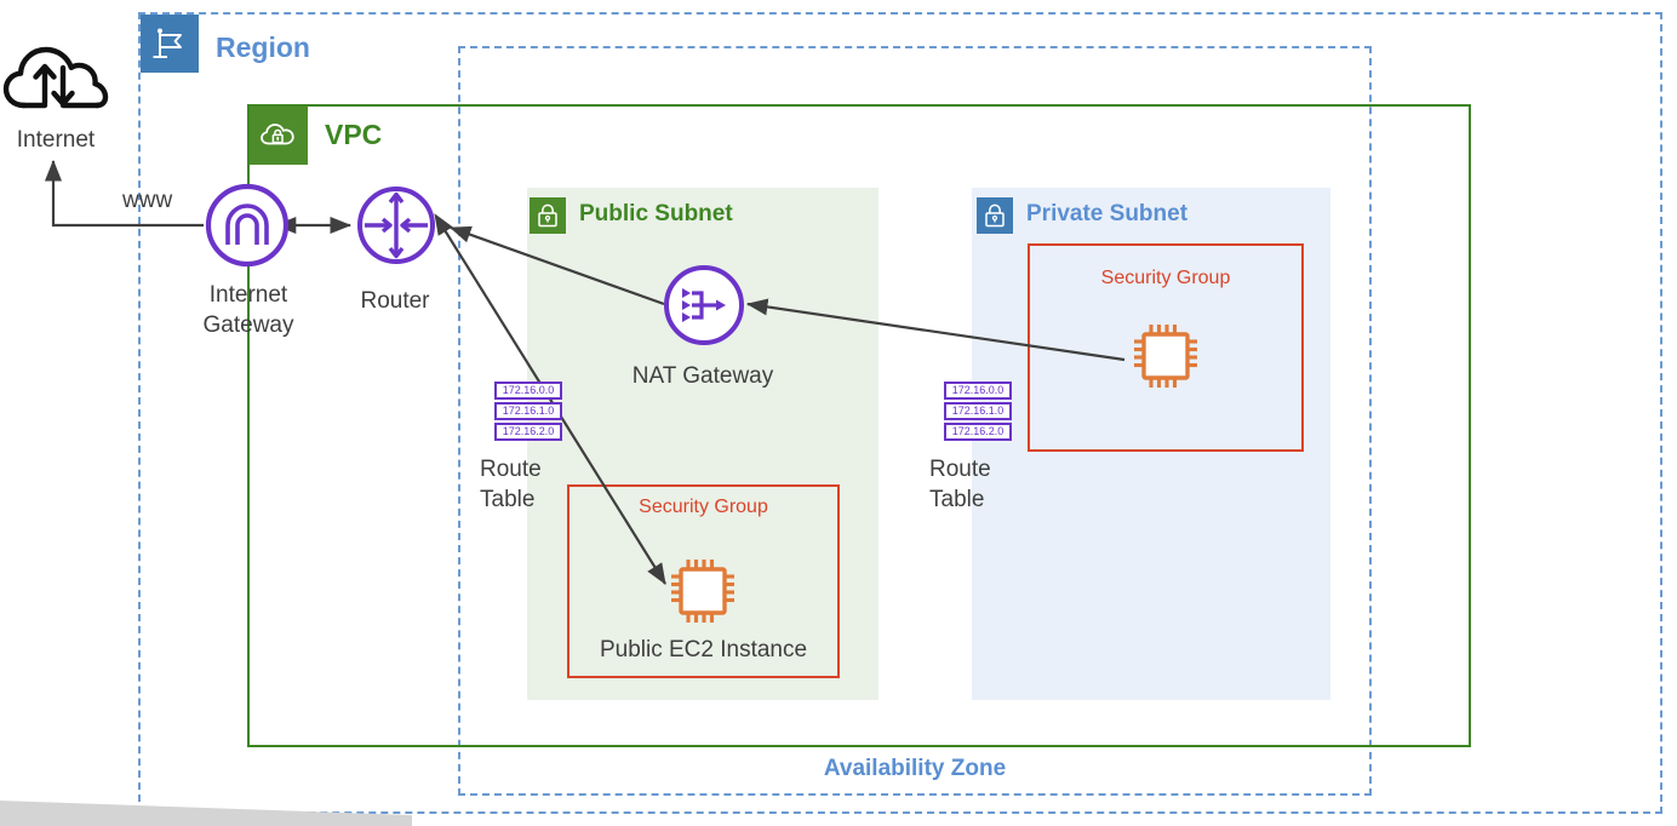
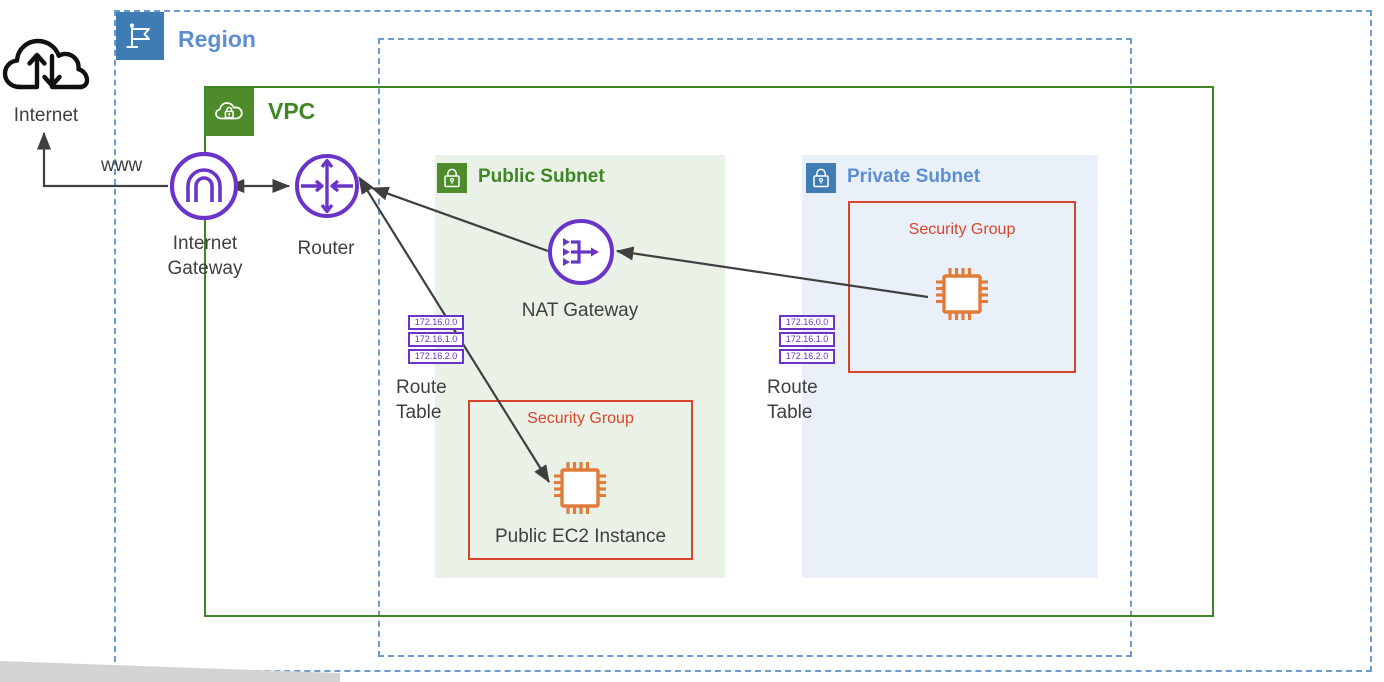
  Region
  VPC
- Availability Zone
  Internet
  www
  Internet
  Gateway
  Router
  Public Subnet
  Private Subnet
  NAT Gateway
  172.16.0.0
  172.16.1.0
  172.16.2.0
  Route
  Table
  172.16.0.0
  172.16.1.0
  172.16.2.0
  Route
  Table
  Security Group
  Security Group
  Public EC2 Instance
